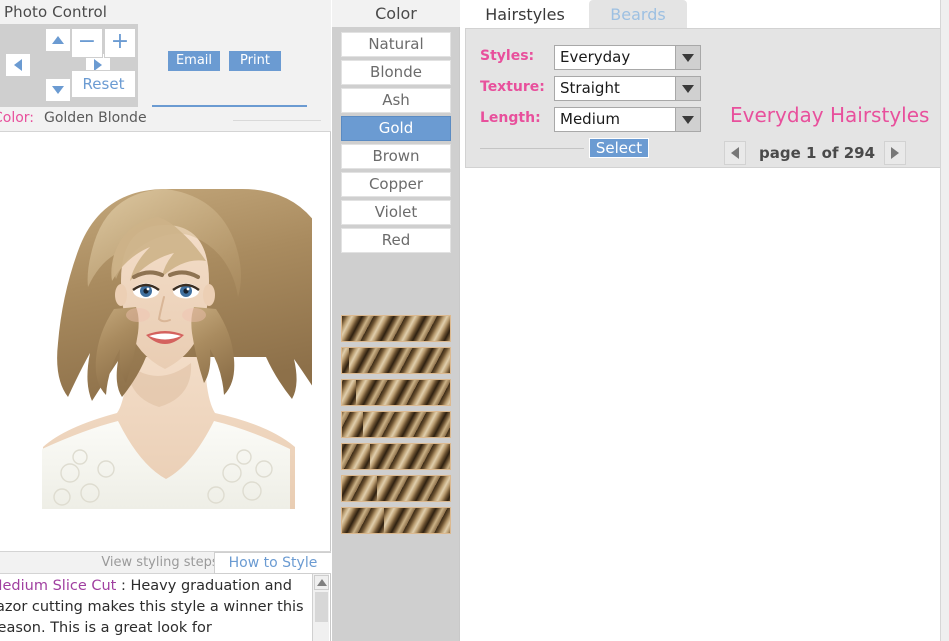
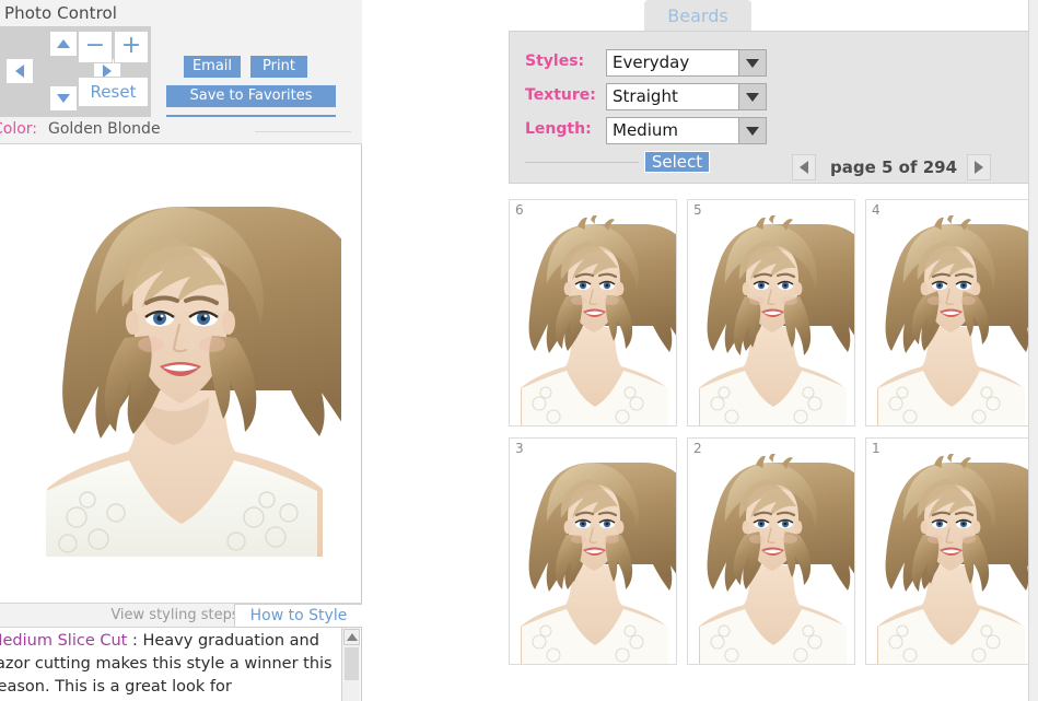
  Photo Control
  −
  +
  Reset
  Email
  Print
+ Save to Favorites
  olor:
  Golden Blonde
  View styling step
  How to Style
  edium Slice Cut : Heavy graduation and azor cutting makes this style a winner this eason. This is a great look for
- Color
- Natural
- Blonde
- Ash
- Gold
- Brown
- Copper
- Violet
- Red
- Hairstyles
  Beards
  Styles:
  Everyday
  Texture:
  Straight
  Length:
  Medium
  Select
- Everyday Hairstyles
- page 1 of 294
+ page 5 of 294
+ 6
+ 5
+ 4
+ 3
+ 2
+ 1
